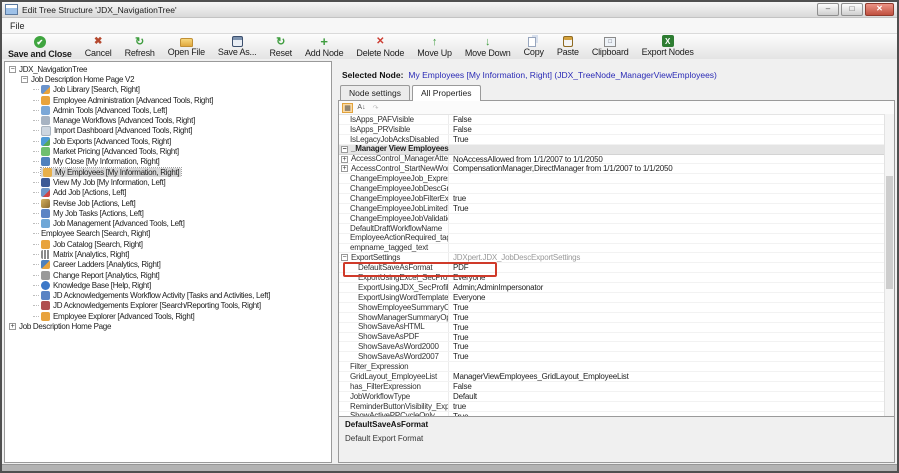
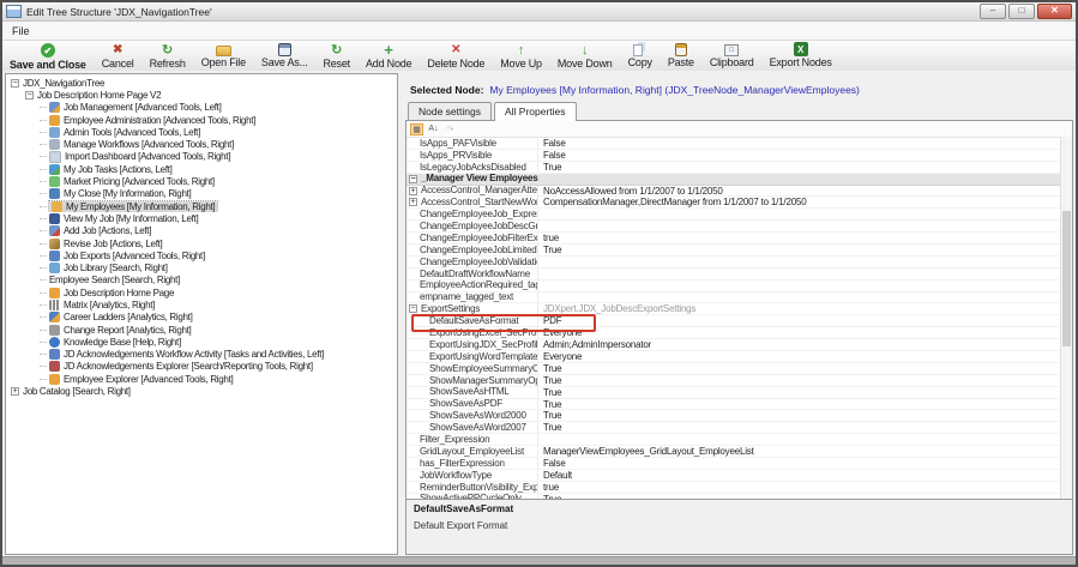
  Edit Tree Structure 'JDX_NavigationTree'
  –
  □
  ✕
  File
  ✔
  Save and Close
  ✖
  Cancel
  ↻
  Refresh
  Open File
  Save As...
  ↻
  Reset
  +
  Add Node
  ✕
  Delete Node
  ↑
  Move Up
  ↓
  Move Down
  Copy
  Paste
  Clipboard
  X
  Export Nodes
  JDX_NavigationTree
  Job Description Home Page V2
- Job Library [Search, Right]
+ Job Management [Advanced Tools, Left]
  Employee Administration [Advanced Tools, Right]
  Admin Tools [Advanced Tools, Left]
  Manage Workflows [Advanced Tools, Right]
  Import Dashboard [Advanced Tools, Right]
- Job Exports [Advanced Tools, Right]
+ My Job Tasks [Actions, Left]
  Market Pricing [Advanced Tools, Right]
  My Close [My Information, Right]
  My Employees [My Information, Right]
  View My Job [My Information, Left]
  Add Job [Actions, Left]
  Revise Job [Actions, Left]
- My Job Tasks [Actions, Left]
+ Job Exports [Advanced Tools, Right]
- Job Management [Advanced Tools, Left]
+ Job Library [Search, Right]
  Employee Search [Search, Right]
- Job Catalog [Search, Right]
+ Job Description Home Page
  Matrix [Analytics, Right]
  Career Ladders [Analytics, Right]
  Change Report [Analytics, Right]
  Knowledge Base [Help, Right]
  JD Acknowledgements Workflow Activity [Tasks and Activities, Left]
  JD Acknowledgements Explorer [Search/Reporting Tools, Right]
  Employee Explorer [Advanced Tools, Right]
- Job Description Home Page
+ Job Catalog [Search, Right]
  Selected Node: My Employees [My Information, Right] (JDX_TreeNode_ManagerViewEmployees)
  Node settings
  All Properties
  IsApps_PAFVisible
  False
  IsApps_PRVisible
  False
  IsLegacyJobAcksDisabled
  True
  _Manager View Employees
  AccessControl_ManagerAtte
  NoAccessAllowed from 1/1/2007 to 1/1/2050
  AccessControl_StartNewWo
  CompensationManager,DirectManager from 1/1/2007 to 1/1/2050
  ChangeEmployeeJob_Expre
  ChangeEmployeeJobDescGr
  ChangeEmployeeJobFilterEx
  true
  ChangeEmployeeJobLimited
  True
  ChangeEmployeeJobValidati
  DefaultDraftWorkflowName
  EmployeeActionRequired_ta
  empname_tagged_text
  ExportSettings
  JDXpert.JDX_JobDescExportSettings
  DefaultSaveAsFormat
  PDF
  ExportUsingExcel_SecPro
  Everyone
  ExportUsingJDX_SecProfil
  Admin;AdminImpersonator
  ExportUsingWordTemplate
  Everyone
  ShowEmployeeSummaryO
  True
  ShowManagerSummaryO
  True
  ShowSaveAsHTML
  True
  ShowSaveAsPDF
  True
  ShowSaveAsWord2000
  True
  ShowSaveAsWord2007
  True
  Filter_Expression
  GridLayout_EmployeeList
  ManagerViewEmployees_GridLayout_EmployeeList
  has_FilterExpression
  False
  JobWorkflowType
  Default
  ReminderButtonVisibility_Exp
  true
  ShowActivePPCycleOnly
  DefaultSaveAsFormat
  Default Export Format
